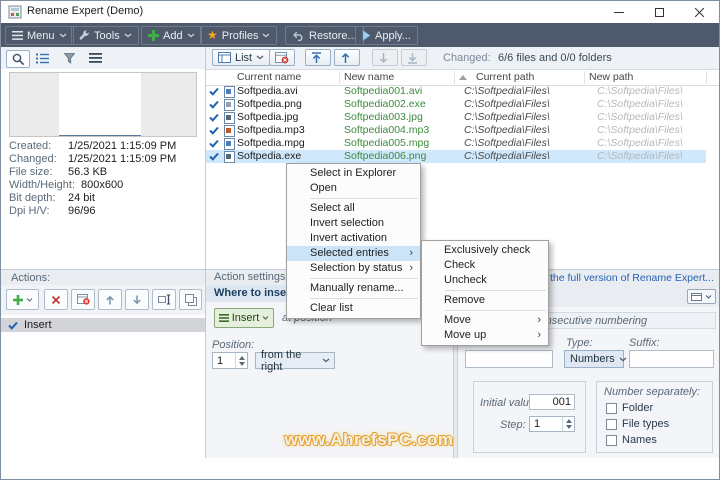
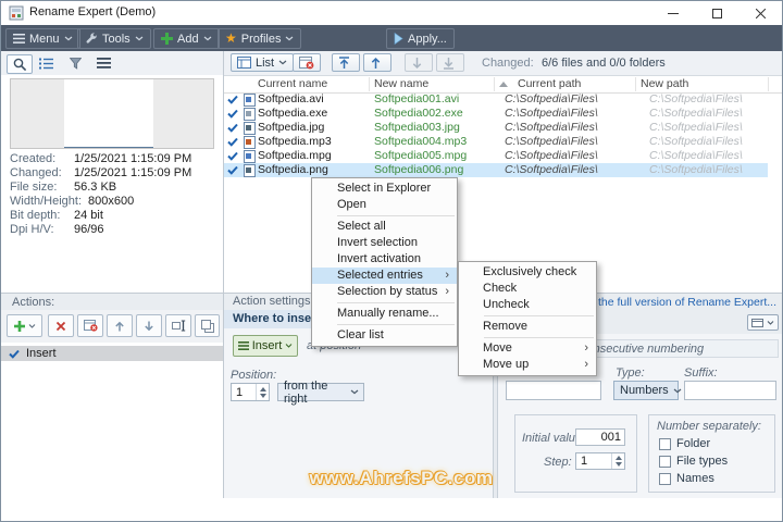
  Rename Expert (Demo)
  Menu
  Tools
  Add
  ★
  Profiles
- Restore...
  Apply...
  Created:
  1/25/2021 1:15:09 PM
  Changed:
  1/25/2021 1:15:09 PM
  File size:
  56.3 KB
  Width/Height:
  800x600
  Bit depth:
  24 bit
  Dpi H/V:
  96/96
  Actions:
  Insert
  List
  Changed:
  6/6 files and 0/0 folders
  Current name
  New name
  Current path
  New path
  Softpedia.avi
  Softpedia001.avi
  C:\Softpedia\Files\
  C:\Softpedia\Files\
- Softpedia.png
+ Softpedia.exe
  Softpedia002.exe
  C:\Softpedia\Files\
  C:\Softpedia\Files\
  Softpedia.jpg
  Softpedia003.jpg
  C:\Softpedia\Files\
  C:\Softpedia\Files\
  Softpedia.mp3
  Softpedia004.mp3
  C:\Softpedia\Files\
  C:\Softpedia\Files\
  Softpedia.mpg
  Softpedia005.mpg
  C:\Softpedia\Files\
  C:\Softpedia\Files\
- Softpedia.exe
+ Softpedia.png
  Softpedia006.png
  C:\Softpedia\Files\
  C:\Softpedia\Files\
  Action settings
  Where to inse
  Insert
  Position:
  1
  from the right
  the full version of Rename Expert...
  secutive numbering
  Type:
  Suffix:
  Numbers
  Initial valu
  001
  Step:
  1
  Number separately:
  Folder
  File types
  Names
  www.AhrefsPC.com
  Select in Explorer
  Open
  Select all
  Invert selection
  Invert activation
  Selected entries
  ›
  Selection by status
  ›
  Manually rename...
  Clear list
  Exclusively check
  Check
  Uncheck
  Remove
  Move
  ›
  Move up
  ›
